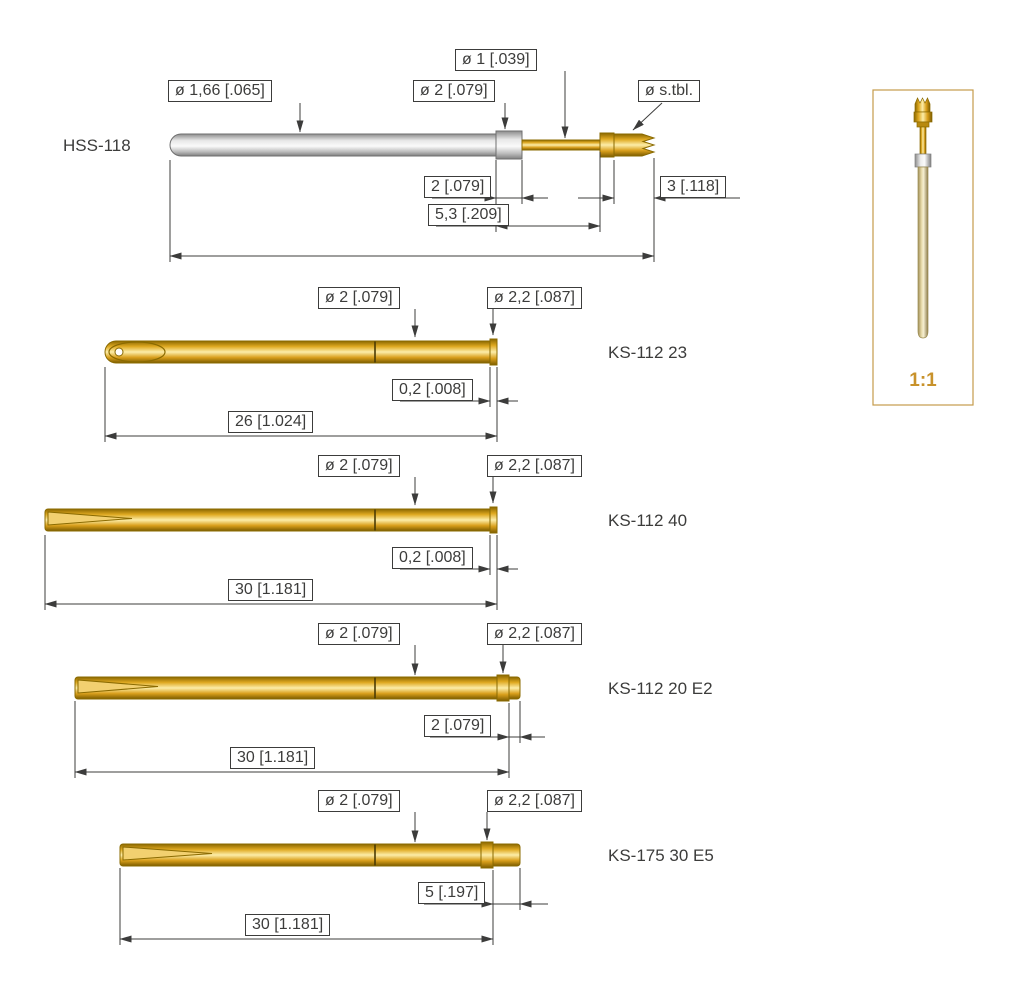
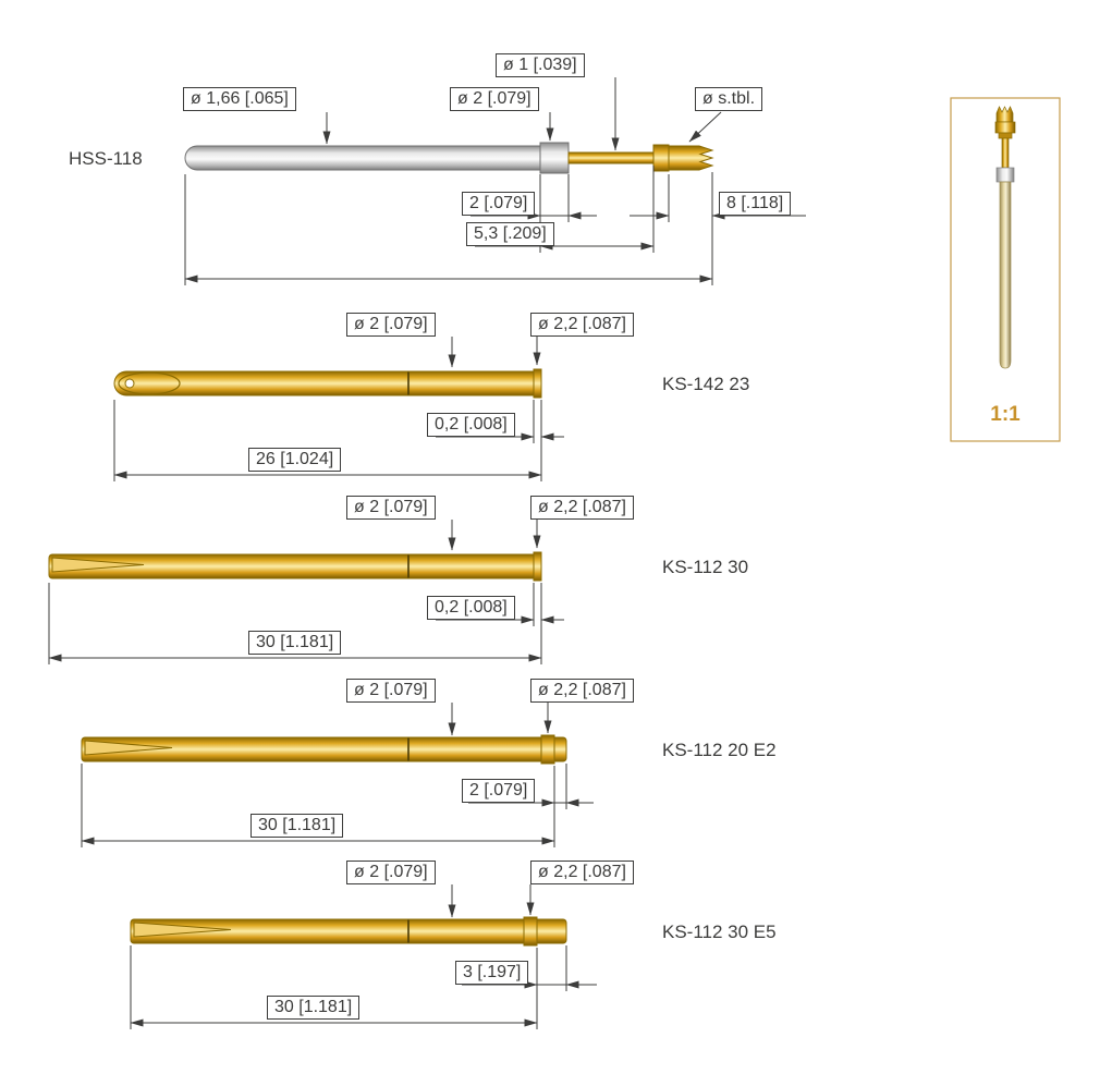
  HSS-118
  ø 1,66 [.065]
  ø 2 [.079]
  ø 1 [.039]
  ø s.tbl.
  2 [.079]
  5,3 [.209]
- 3 [.118]
+ 8 [.118]
  ø 2 [.079]
  ø 2,2 [.087]
- KS-112 23
+ KS-142 23
  0,2 [.008]
  26 [1.024]
  ø 2 [.079]
  ø 2,2 [.087]
- KS-112 40
+ KS-112 30
  0,2 [.008]
  30 [1.181]
  ø 2 [.079]
  ø 2,2 [.087]
  KS-112 20 E2
  2 [.079]
  30 [1.181]
  ø 2 [.079]
  ø 2,2 [.087]
- KS-175 30 E5
+ KS-112 30 E5
- 5 [.197]
+ 3 [.197]
  30 [1.181]
  1:1
